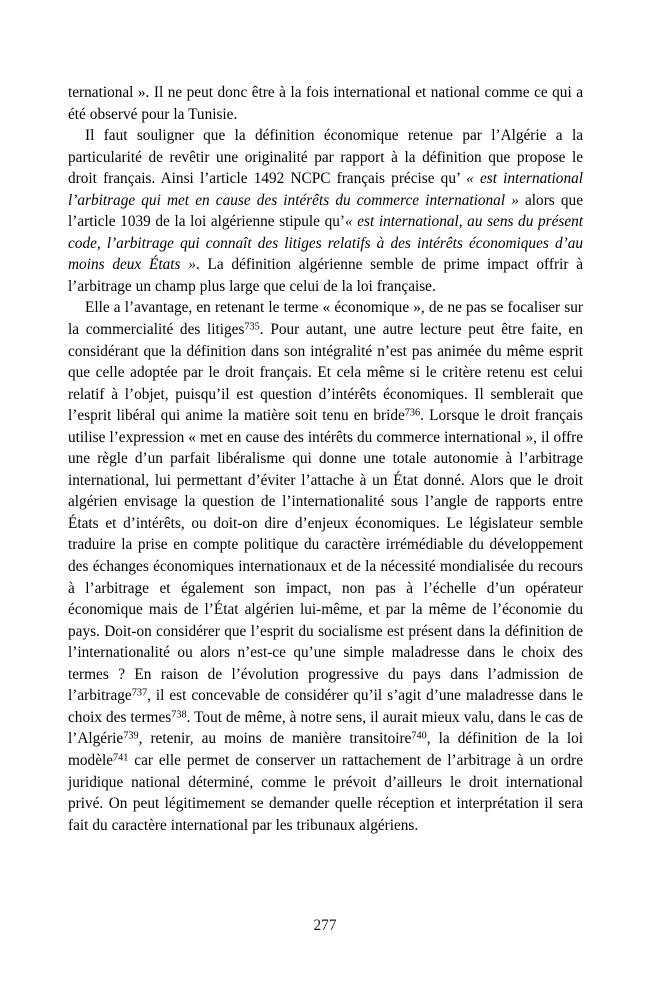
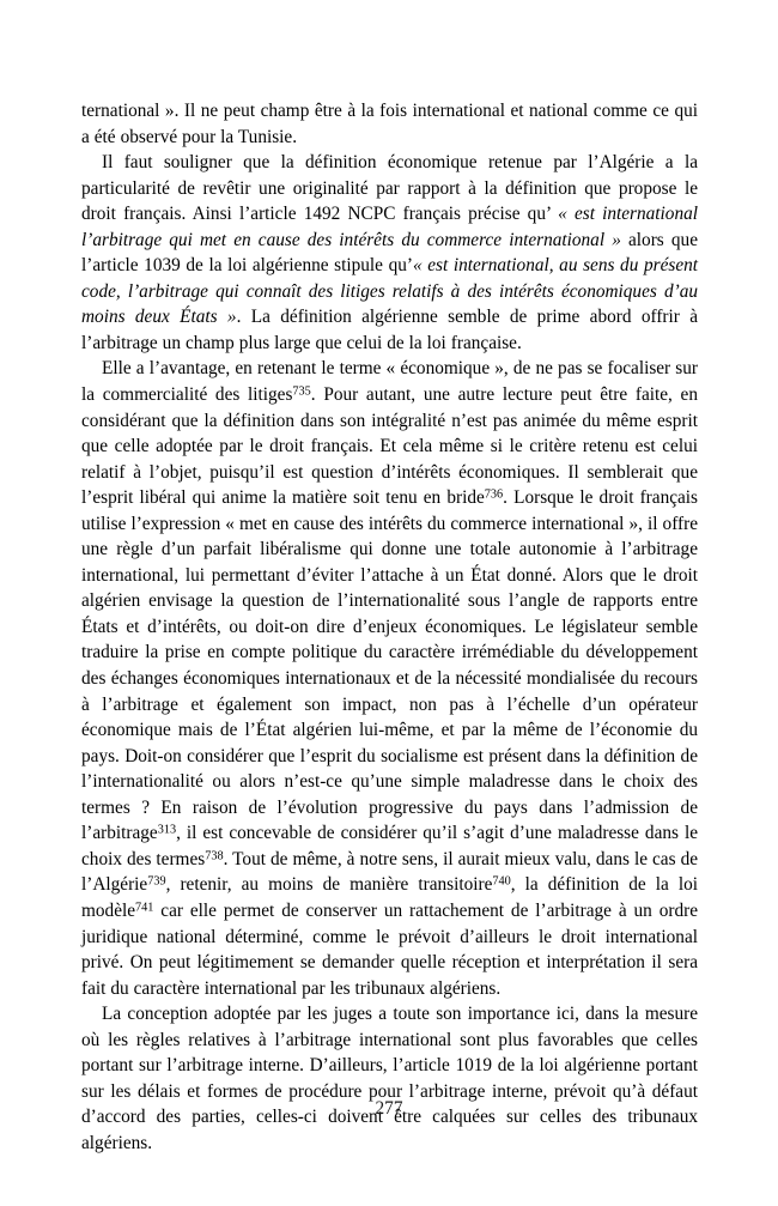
- ternational ». Il ne peut donc être à la fois international et national comme ce qui a été observé pour la Tunisie.
+ ternational ». Il ne peut champ être à la fois international et national comme ce qui a été observé pour la Tunisie.
- Il faut souligner que la définition économique retenue par l’Algérie a la particularité de revêtir une originalité par rapport à la définition que propose le droit français. Ainsi l’article 1492 NCPC français précise qu’ « est international l’arbitrage qui met en cause des intérêts du commerce international » alors que l’article 1039 de la loi algérienne stipule qu’« est international, au sens du présent code, l’arbitrage qui connaît des litiges relatifs à des intérêts économiques d’au moins deux États ». La définition algérienne semble de prime impact offrir à l’arbitrage un champ plus large que celui de la loi française.
+ Il faut souligner que la définition économique retenue par l’Algérie a la particularité de revêtir une originalité par rapport à la définition que propose le droit français. Ainsi l’article 1492 NCPC français précise qu’ « est international l’arbitrage qui met en cause des intérêts du commerce international » alors que l’article 1039 de la loi algérienne stipule qu’« est international, au sens du présent code, l’arbitrage qui connaît des litiges relatifs à des intérêts économiques d’au moins deux États ». La définition algérienne semble de prime abord offrir à l’arbitrage un champ plus large que celui de la loi française.
- Elle a l’avantage, en retenant le terme « économique », de ne pas se focaliser sur la commercialité des litiges735. Pour autant, une autre lecture peut être faite, en considérant que la définition dans son intégralité n’est pas animée du même esprit que celle adoptée par le droit français. Et cela même si le critère retenu est celui relatif à l’objet, puisqu’il est question d’intérêts économiques. Il semblerait que l’esprit libéral qui anime la matière soit tenu en bride736. Lorsque le droit français utilise l’expression « met en cause des intérêts du commerce international », il offre une règle d’un parfait libéralisme qui donne une totale autonomie à l’arbitrage international, lui permettant d’éviter l’attache à un État donné. Alors que le droit algérien envisage la question de l’internationalité sous l’angle de rapports entre États et d’intérêts, ou doit-on dire d’enjeux économiques. Le législateur semble traduire la prise en compte politique du caractère irrémédiable du développement des échanges économiques internationaux et de la nécessité mondialisée du recours à l’arbitrage et également son impact, non pas à l’échelle d’un opérateur économique mais de l’État algérien lui-même, et par la même de l’économie du pays. Doit-on considérer que l’esprit du socialisme est présent dans la définition de l’internationalité ou alors n’est-ce qu’une simple maladresse dans le choix des termes ? En raison de l’évolution progressive du pays dans l’admission de l’arbitrage737, il est concevable de considérer qu’il s’agit d’une maladresse dans le choix des termes738. Tout de même, à notre sens, il aurait mieux valu, dans le cas de l’Algérie739, retenir, au moins de manière transitoire740, la définition de la loi modèle741 car elle permet de conserver un rattachement de l’arbitrage à un ordre juridique national déterminé, comme le prévoit d’ailleurs le droit international privé. On peut légitimement se demander quelle réception et interprétation il sera fait du caractère international par les tribunaux algériens.
+ Elle a l’avantage, en retenant le terme « économique », de ne pas se focaliser sur la commercialité des litiges735. Pour autant, une autre lecture peut être faite, en considérant que la définition dans son intégralité n’est pas animée du même esprit que celle adoptée par le droit français. Et cela même si le critère retenu est celui relatif à l’objet, puisqu’il est question d’intérêts économiques. Il semblerait que l’esprit libéral qui anime la matière soit tenu en bride736. Lorsque le droit français utilise l’expression « met en cause des intérêts du commerce international », il offre une règle d’un parfait libéralisme qui donne une totale autonomie à l’arbitrage international, lui permettant d’éviter l’attache à un État donné. Alors que le droit algérien envisage la question de l’internationalité sous l’angle de rapports entre États et d’intérêts, ou doit-on dire d’enjeux économiques. Le législateur semble traduire la prise en compte politique du caractère irrémédiable du développement des échanges économiques internationaux et de la nécessité mondialisée du recours à l’arbitrage et également son impact, non pas à l’échelle d’un opérateur économique mais de l’État algérien lui-même, et par la même de l’économie du pays. Doit-on considérer que l’esprit du socialisme est présent dans la définition de l’internationalité ou alors n’est-ce qu’une simple maladresse dans le choix des termes ? En raison de l’évolution progressive du pays dans l’admission de l’arbitrage313, il est concevable de considérer qu’il s’agit d’une maladresse dans le choix des termes738. Tout de même, à notre sens, il aurait mieux valu, dans le cas de l’Algérie739, retenir, au moins de manière transitoire740, la définition de la loi modèle741 car elle permet de conserver un rattachement de l’arbitrage à un ordre juridique national déterminé, comme le prévoit d’ailleurs le droit international privé. On peut légitimement se demander quelle réception et interprétation il sera fait du caractère international par les tribunaux algériens.
+ La conception adoptée par les juges a toute son importance ici, dans la mesure où les règles relatives à l’arbitrage international sont plus favorables que celles portant sur l’arbitrage interne. D’ailleurs, l’article 1019 de la loi algérienne portant sur les délais et formes de procédure pour l’arbitrage interne, prévoit qu’à défaut d’accord des parties, celles-ci doivent être calquées sur celles des tribunaux algériens.
  277
